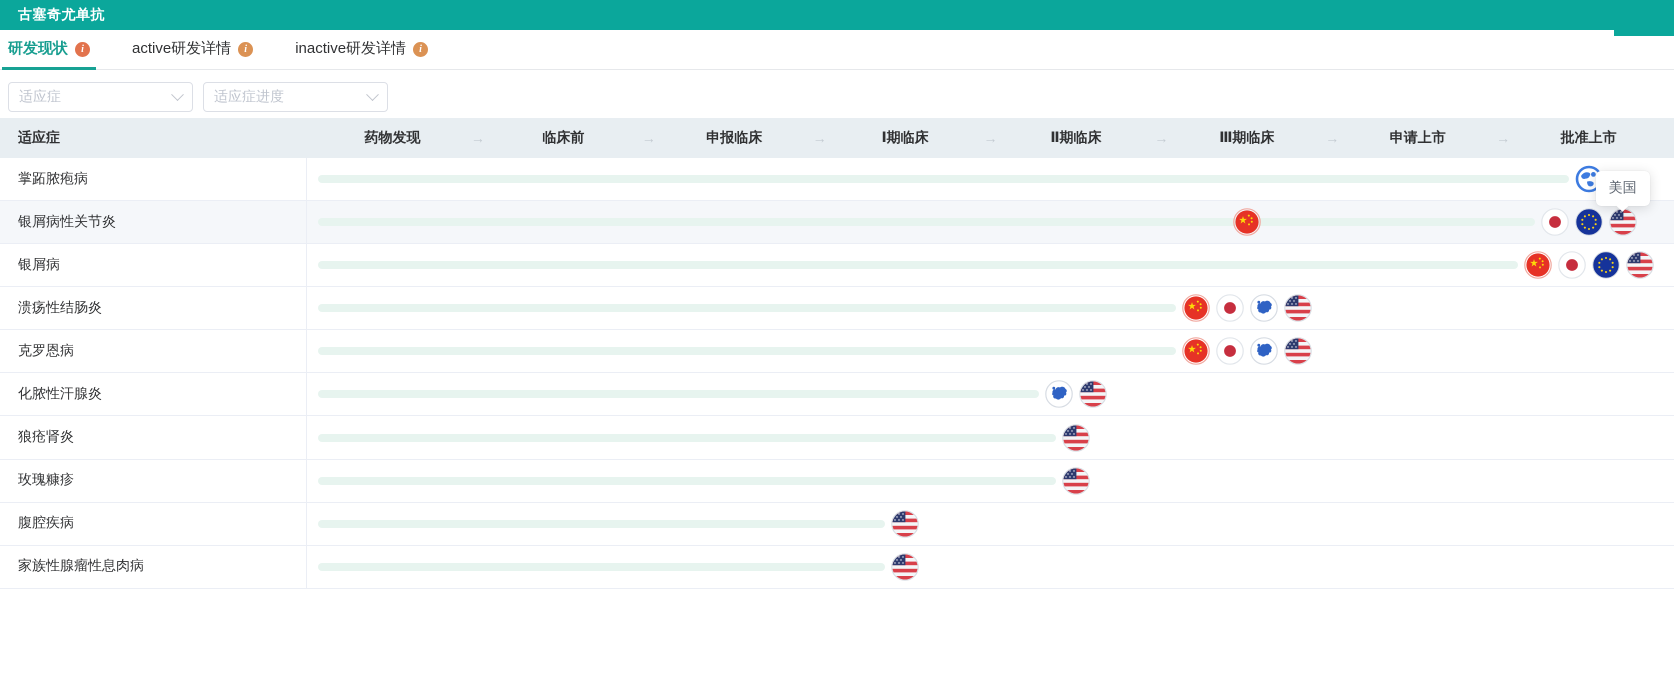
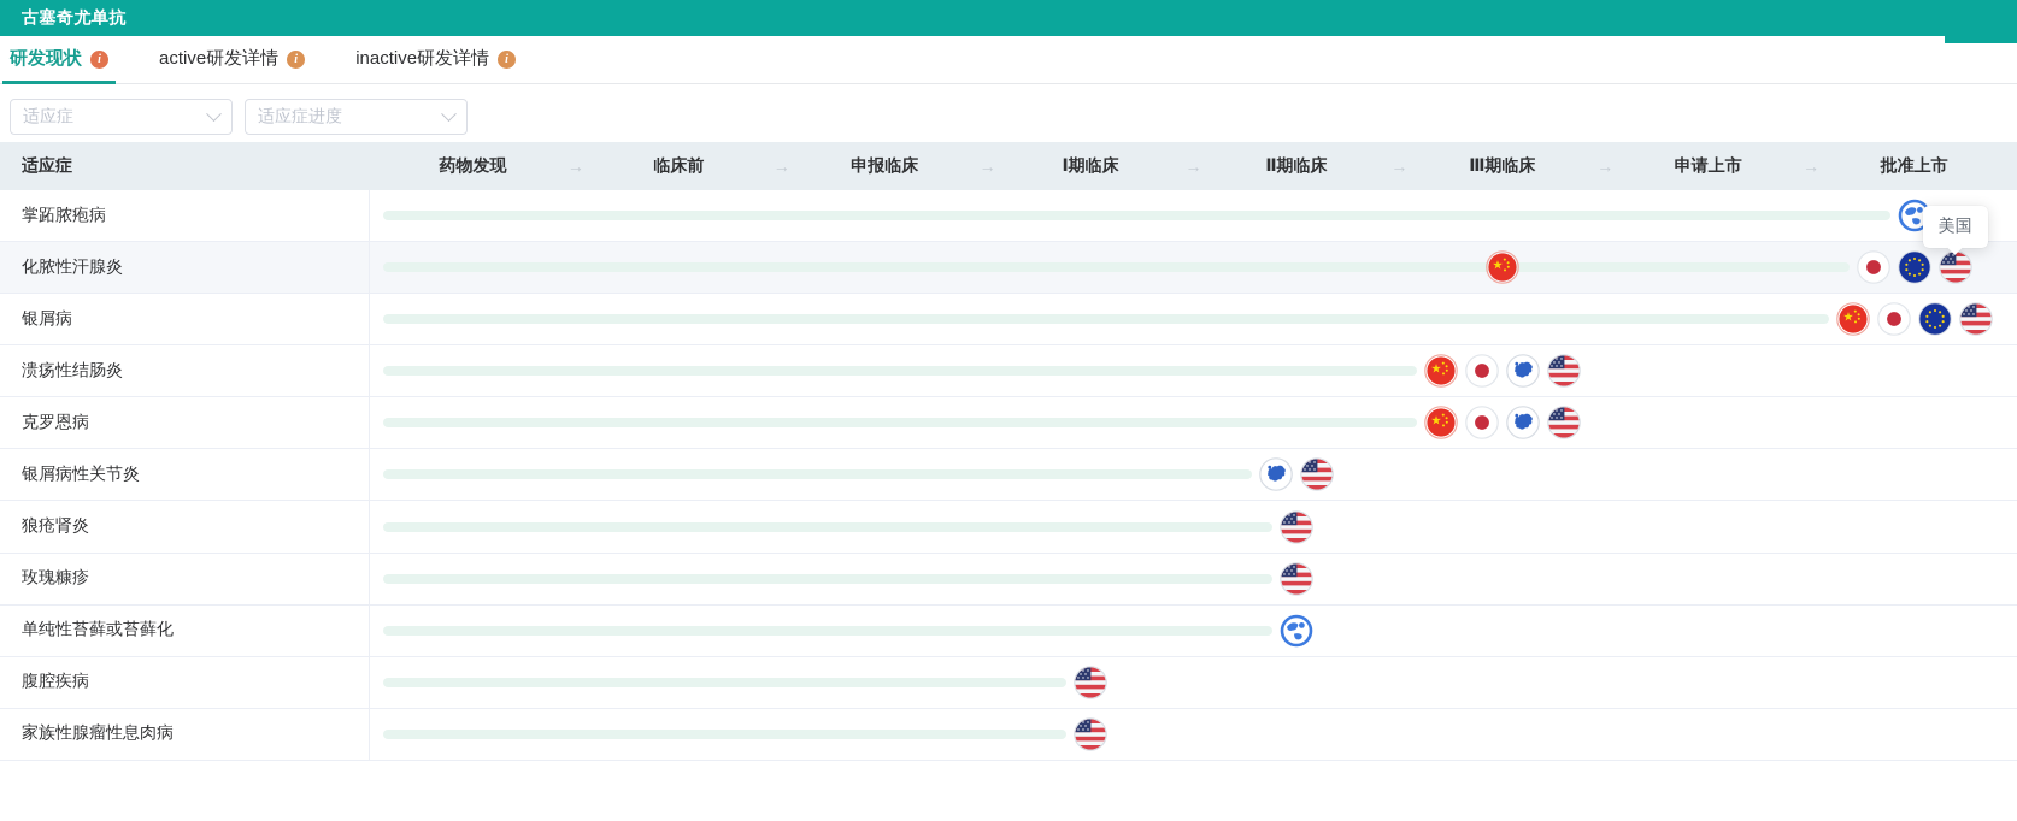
  古塞奇尤单抗
  研发现状
  i
  active研发详情
  i
  inactive研发详情
  i
  适应症
  适应症进度
  适应症
  药物发现
  →
  临床前
  →
  申报临床
  →
  Ⅰ期临床
  →
  Ⅱ期临床
  →
  Ⅲ期临床
  →
  申请上市
  →
  批准上市
  掌跖脓疱病
- 银屑病性关节炎
+ 化脓性汗腺炎
  银屑病
  溃疡性结肠炎
  克罗恩病
- 化脓性汗腺炎
+ 银屑病性关节炎
  狼疮肾炎
  玫瑰糠疹
+ 单纯性苔藓或苔藓化
  腹腔疾病
  家族性腺瘤性息肉病
  美国
